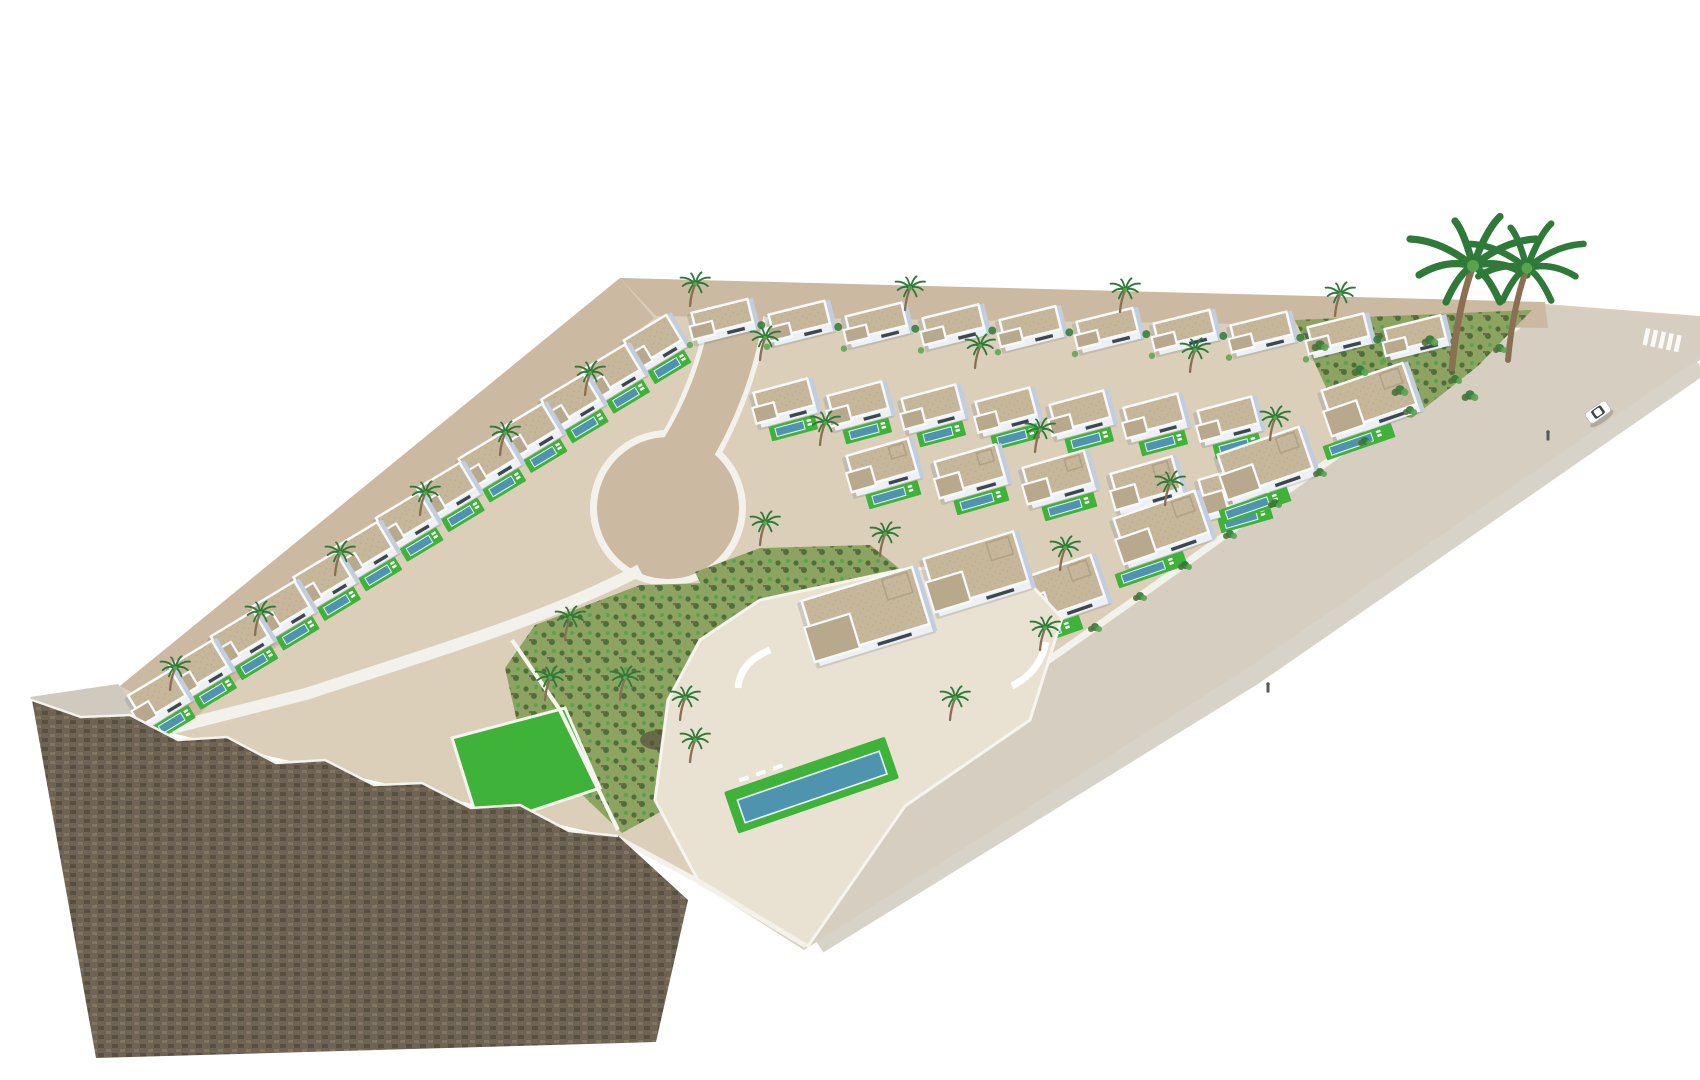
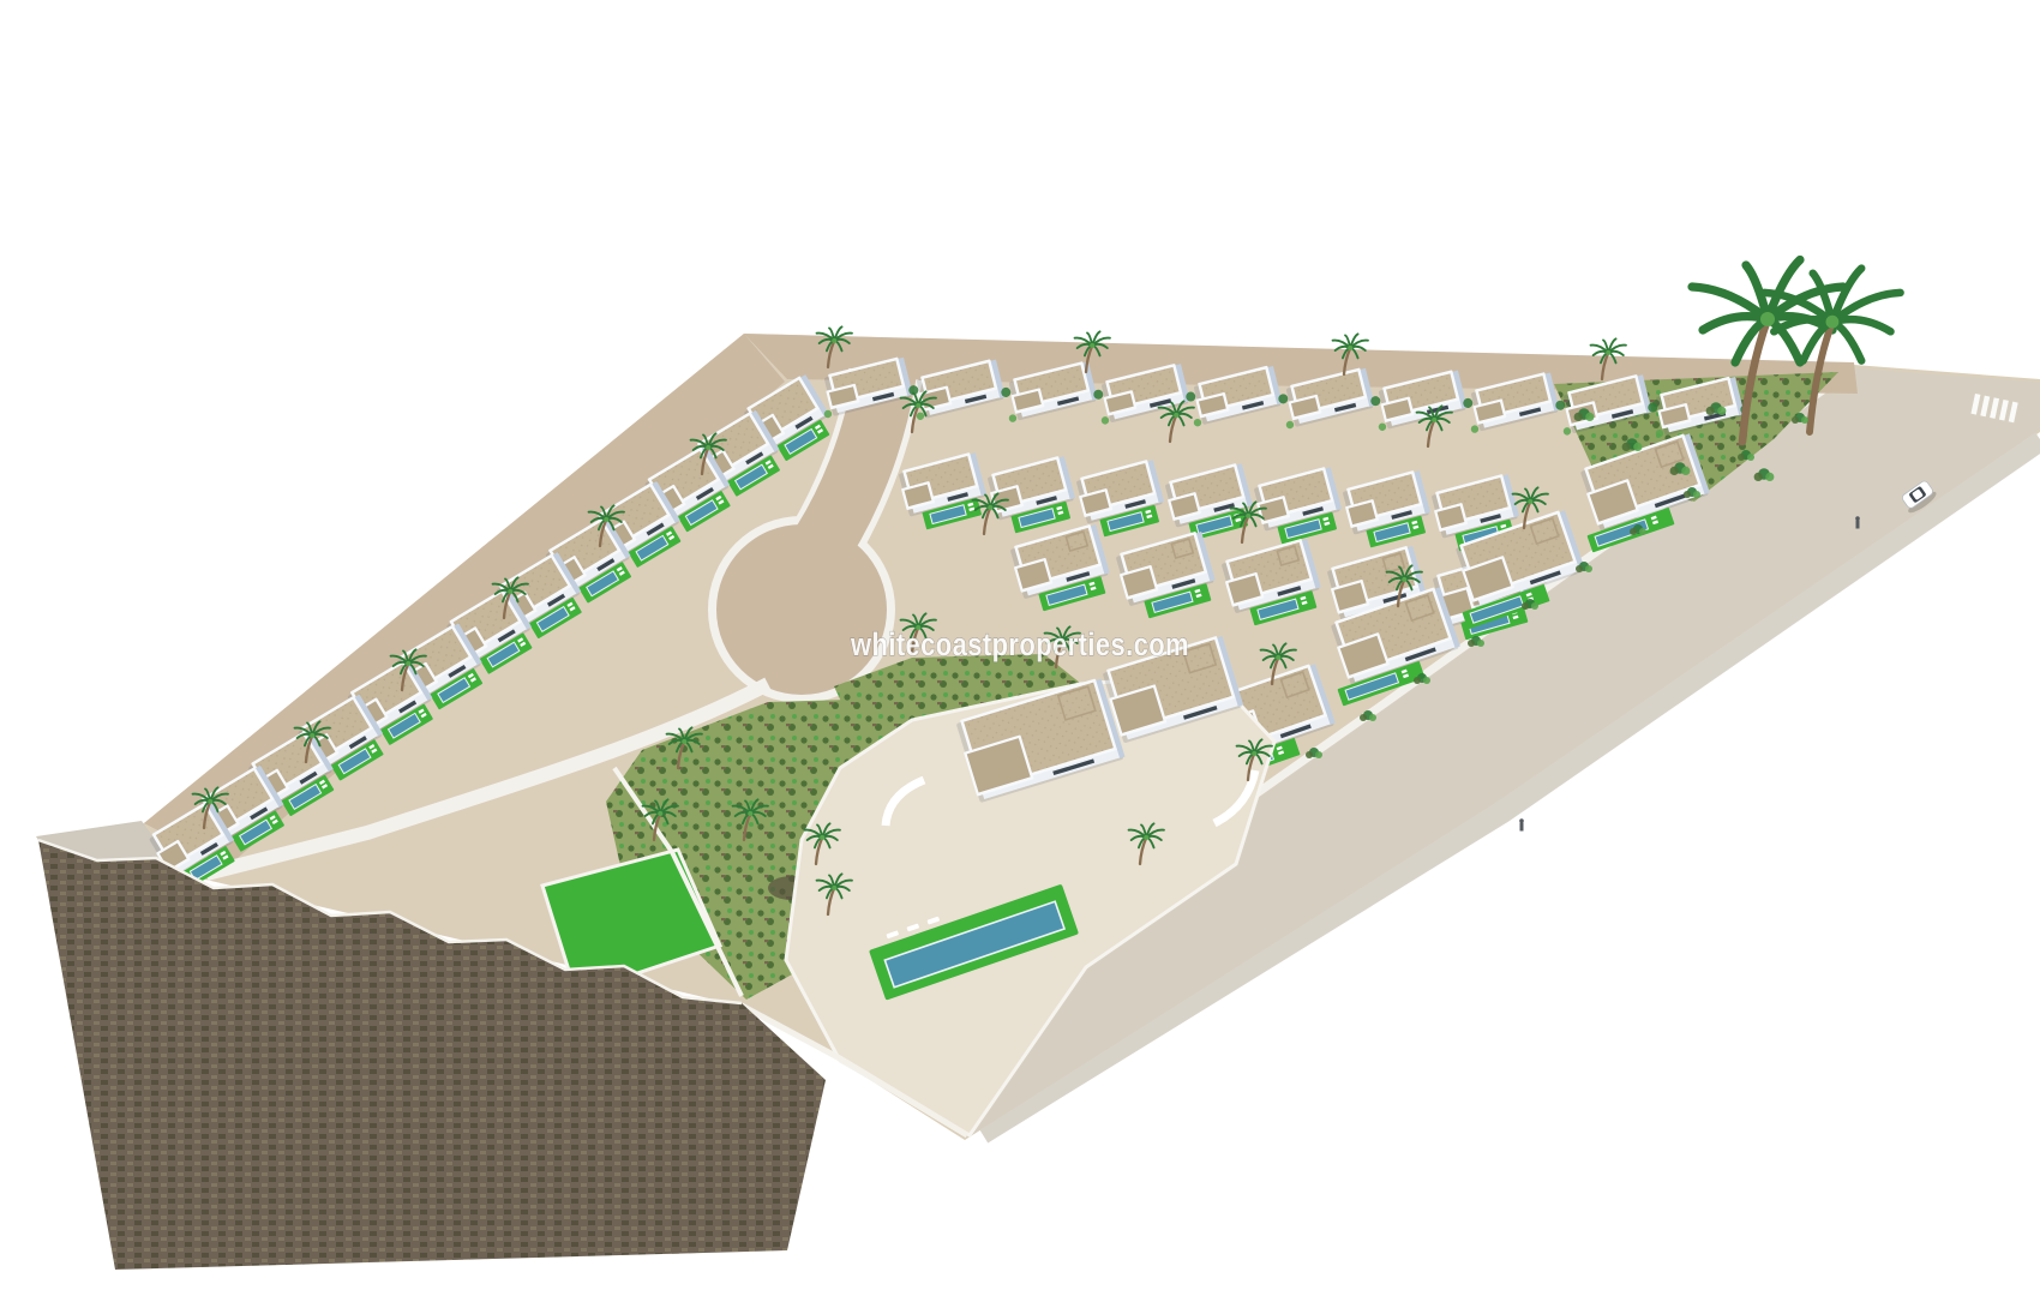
+ whitecoastproperties.com
